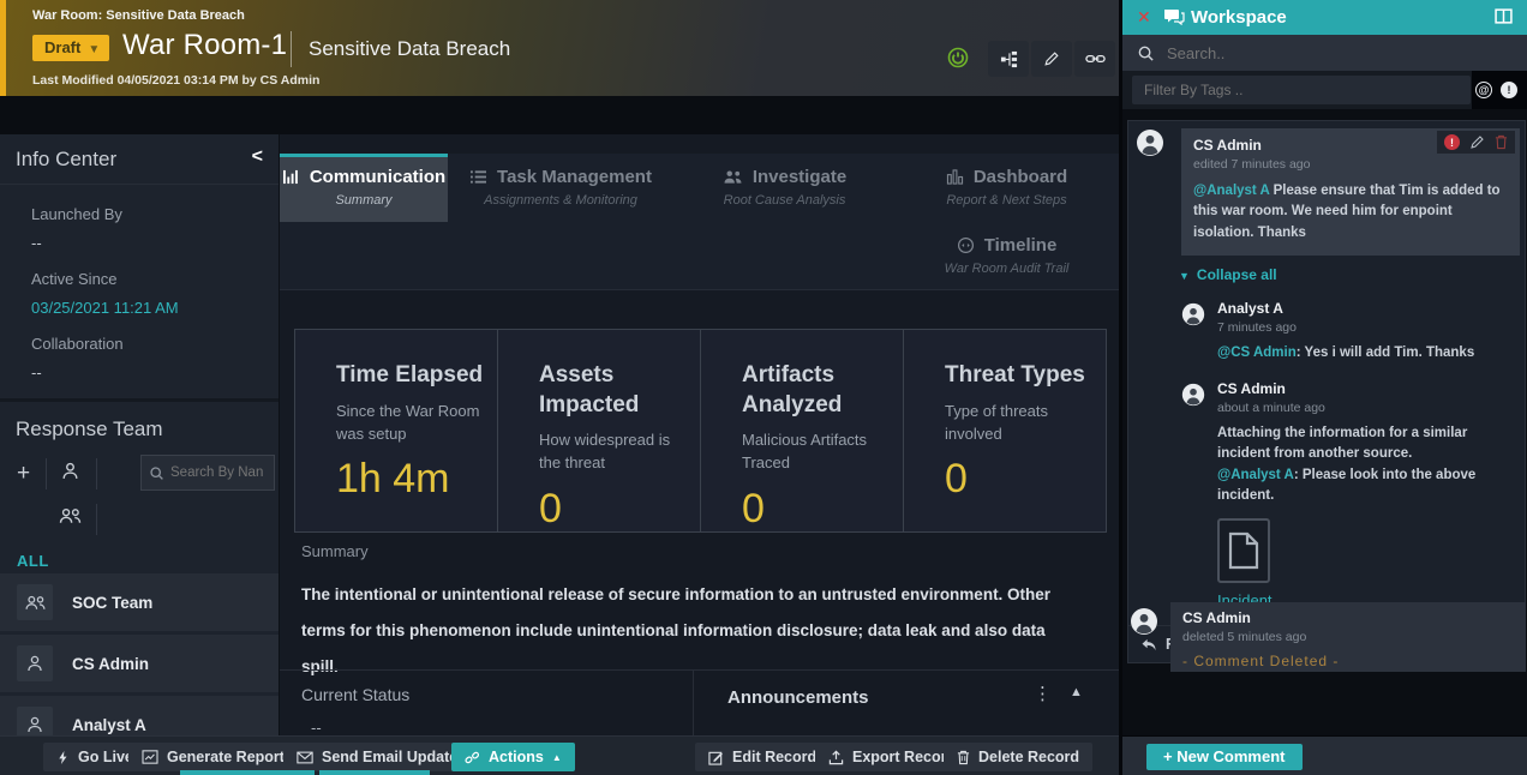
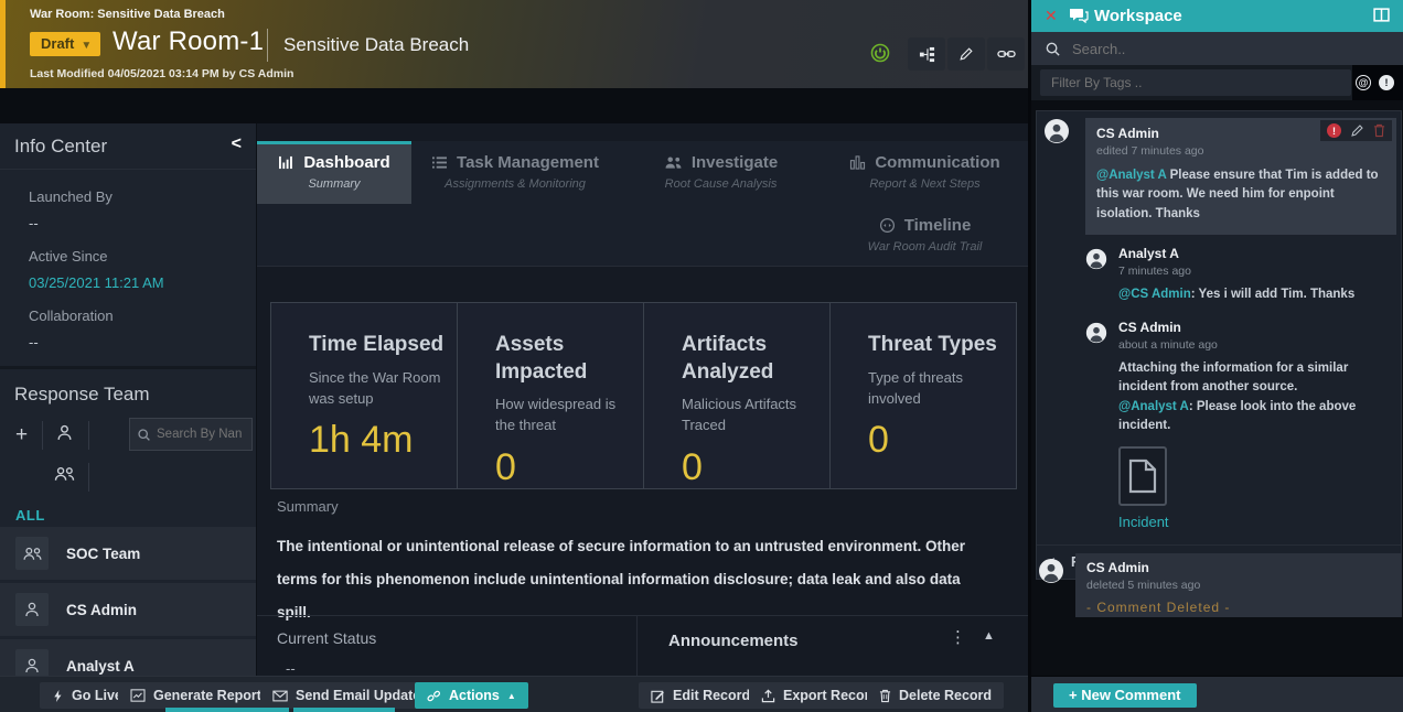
  War Room: Sensitive Data Breach
  Draft ▼
  War Room-1
  Sensitive Data Breach
  Last Modified 04/05/2021 03:14 PM by CS Admin
  Info Center
  <
  Launched By
  --
  Active Since
  03/25/2021 11:21 AM
  Collaboration
  --
  Response Team
  +
  Search By Nan
  ALL
  SOC Team
  CS Admin
  Analyst A
- Communication
+ Dashboard
  Summary
  Task Management
  Assignments & Monitoring
  Investigate
  Root Cause Analysis
- Dashboard
+ Communication
  Report & Next Steps
  Timeline
  War Room Audit Trail
  Time Elapsed
  Since the War Room was setup
  1h 4m
  Assets Impacted
  How widespread is the threat
  0
  Artifacts Analyzed
  Malicious Artifacts Traced
  0
  Threat Types
  Type of threats involved
  0
  Summary
  The intentional or unintentional release of secure information to an untrusted environment. Other terms for this phenomenon include unintentional information disclosure; data leak and also data spill.
  Current Status
  --
  Announcements
  ⋮
  ▲
  Go Liv
  Generate Report
  Send Email Updat
  Actions
  ▲
  Edit Record
  Export Reco
  Delete Record
  ✕
  Workspace
  Search..
  Filter By Tags ..
  @
  !
  CS Admin
  edited 7 minutes ago
  @Analyst A Please ensure that Tim is added to this war room. We need him for enpoint isolation. Thanks
  !
- ▼ Collapse all
  Analyst A
  7 minutes ago
  @CS Admin: Yes i will add Tim. Thanks
  CS Admin
  about a minute ago
  Attaching the information for a similar incident from another source.
  @Analyst A: Please look into the above incident.
  Incident
  CS Admin
  deleted 5 minutes ago
  - Comment Deleted -
  + New Comment
